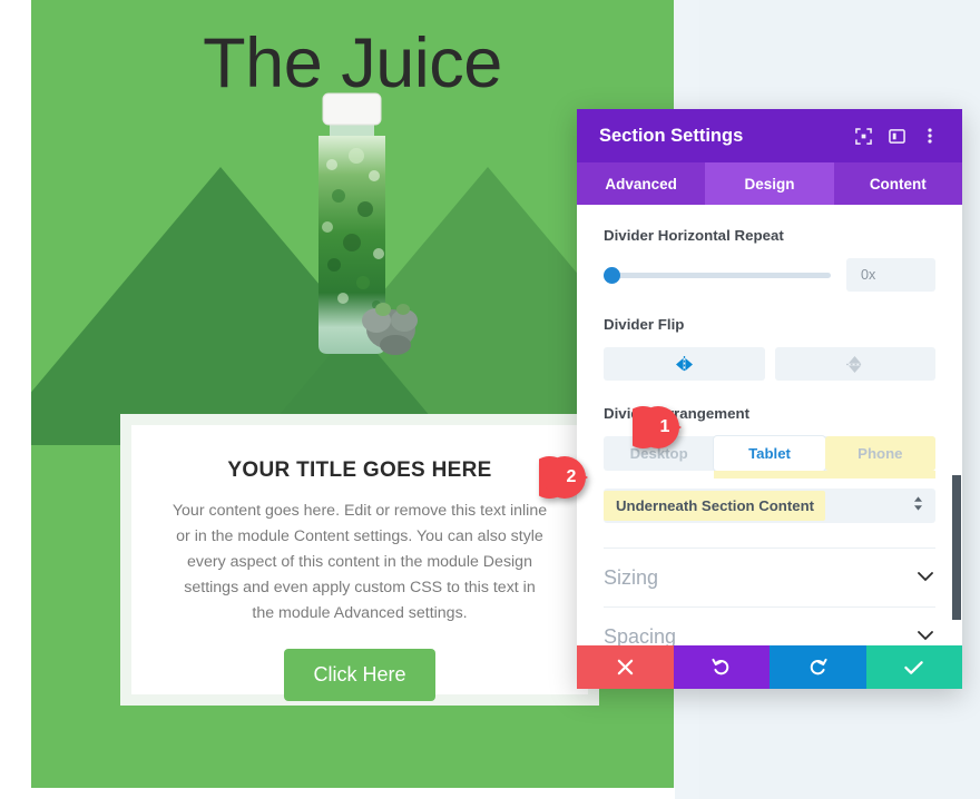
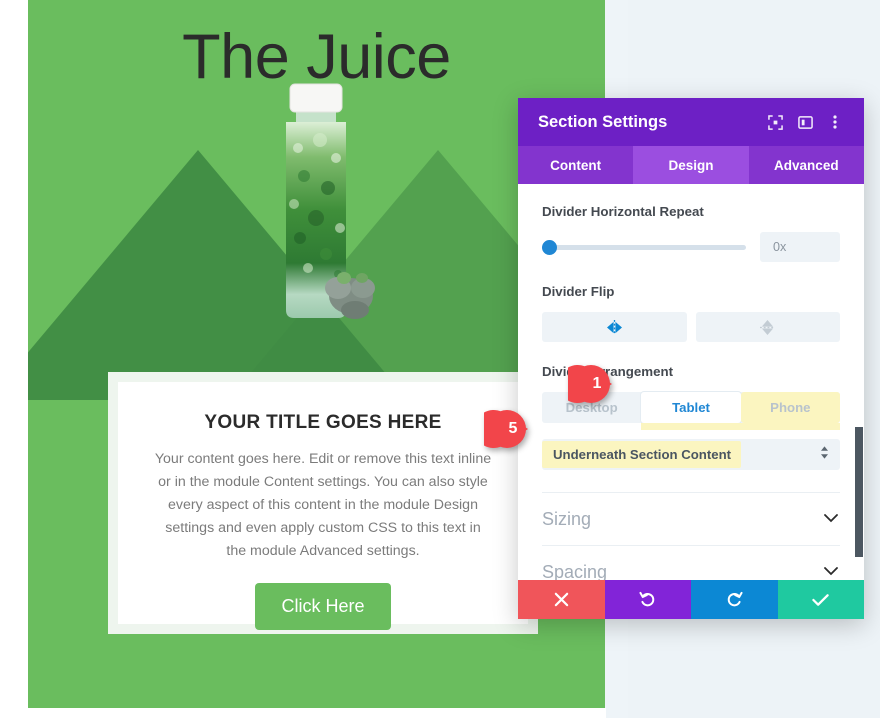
  The Juice
  YOUR TITLE GOES HERE
  Your content goes here. Edit or remove this text inline or in the module Content settings. You can also style every aspect of this content in the module Design settings and even apply custom CSS to this text in the module Advanced settings.
  Click Here
  Section Settings
- Advanced
+ Content
  Design
- Content
+ Advanced
  Divider Horizontal Repeat
  0x
  Divider Flip
  Divirangement
  Desktop
  Tablet
  Phone
  Underneath Section Content
  Sizing
  Spacing
  1
- 2
+ 5
